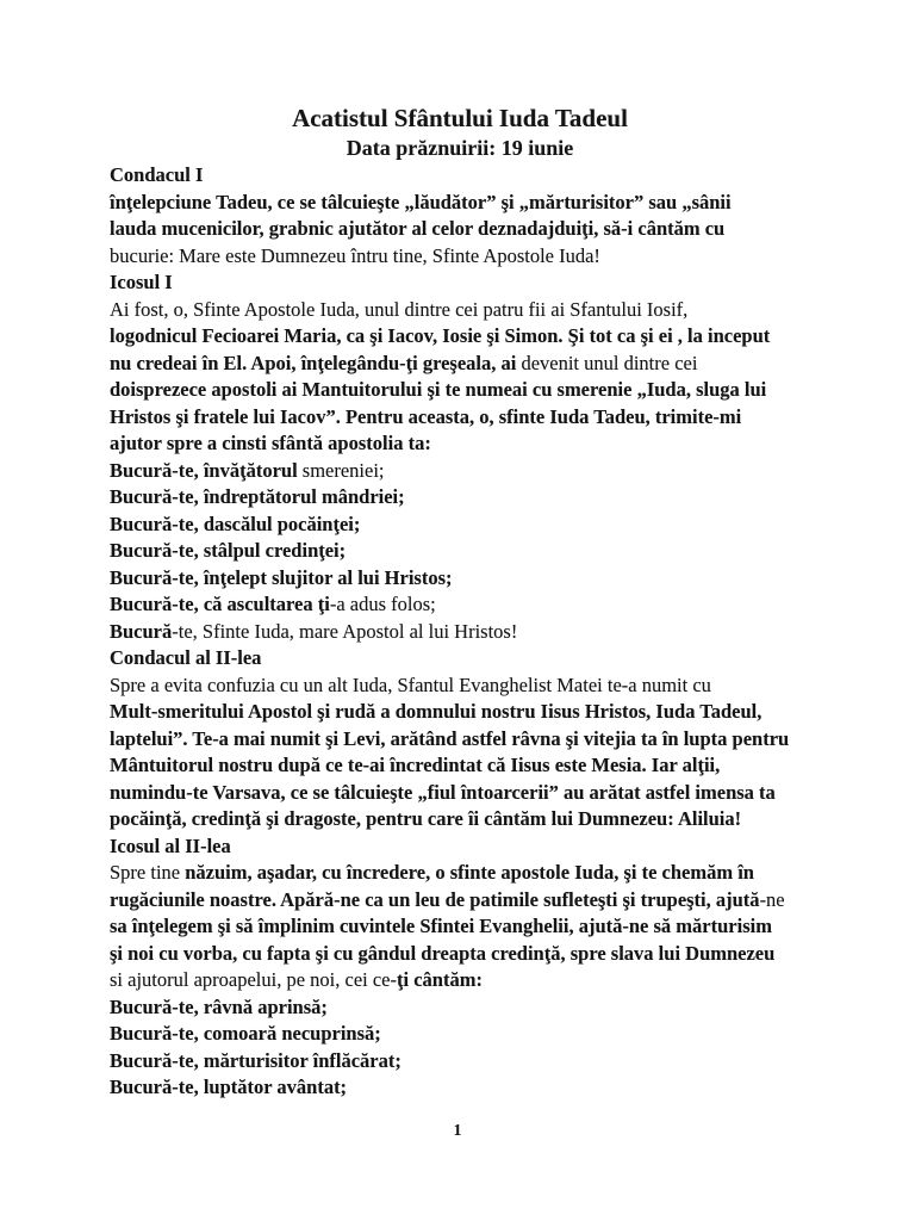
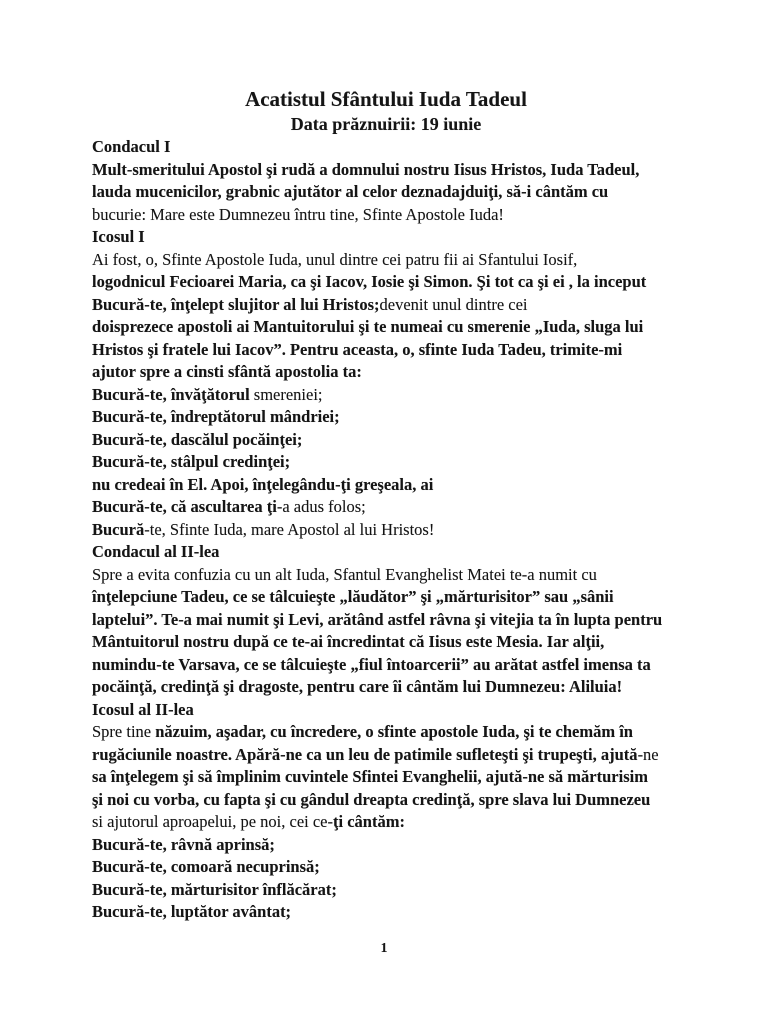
  Acatistul Sfântului Iuda Tadeul
  Data prăznuirii: 19 iunie
  Condacul I
- înţelepciune Tadeu, ce se tâlcuieşte „lăudător” şi „mărturisitor” sau „sânii
+ Mult-smeritului Apostol şi rudă a domnului nostru Iisus Hristos, Iuda Tadeul,
  lauda mucenicilor, grabnic ajutător al celor deznadajduiţi, să-i cântăm cu
  bucurie: Mare este Dumnezeu întru tine, Sfinte Apostole Iuda!
  Icosul I
  Ai fost, o, Sfinte Apostole Iuda, unul dintre cei patru fii ai Sfantului Iosif,
  logodnicul Fecioarei Maria, ca şi Iacov, Iosie şi Simon. Şi tot ca şi ei , la inceput
- nu credeai în El. Apoi, înţelegându-ţi greşeala, ai devenit unul dintre cei
+ Bucură-te, înţelept slujitor al lui Hristos;devenit unul dintre cei
  doisprezece apostoli ai Mantuitorului şi te numeai cu smerenie „Iuda, sluga lui
  Hristos şi fratele lui Iacov”. Pentru aceasta, o, sfinte Iuda Tadeu, trimite-mi
  ajutor spre a cinsti sfântă apostolia ta:
  Bucură-te, învăţătorul smereniei;
  Bucură-te, îndreptătorul mândriei;
  Bucură-te, dascălul pocăinţei;
  Bucură-te, stâlpul credinţei;
- Bucură-te, înţelept slujitor al lui Hristos;
+ nu credeai în El. Apoi, înţelegându-ţi greşeala, ai
  Bucură-te, că ascultarea ţi-a adus folos;
  Bucură-te, Sfinte Iuda, mare Apostol al lui Hristos!
  Condacul al II-lea
  Spre a evita confuzia cu un alt Iuda, Sfantul Evanghelist Matei te-a numit cu
- Mult-smeritului Apostol şi rudă a domnului nostru Iisus Hristos, Iuda Tadeul,
+ înţelepciune Tadeu, ce se tâlcuieşte „lăudător” şi „mărturisitor” sau „sânii
  laptelui”. Te-a mai numit şi Levi, arătând astfel râvna şi vitejia ta în lupta pentru
  Mântuitorul nostru după ce te-ai încredintat că Iisus este Mesia. Iar alţii,
  numindu-te Varsava, ce se tâlcuieşte „fiul întoarcerii” au arătat astfel imensa ta
  pocăinţă, credinţă şi dragoste, pentru care îi cântăm lui Dumnezeu: Aliluia!
  Icosul al II-lea
  Spre tine năzuim, aşadar, cu încredere, o sfinte apostole Iuda, şi te chemăm în
  rugăciunile noastre. Apără-ne ca un leu de patimile sufleteşti şi trupeşti, ajută-ne
  sa înţelegem şi să împlinim cuvintele Sfintei Evanghelii, ajută-ne să mărturisim
  şi noi cu vorba, cu fapta şi cu gândul dreapta credinţă, spre slava lui Dumnezeu
  si ajutorul aproapelui, pe noi, cei ce-ţi cântăm:
  Bucură-te, râvnă aprinsă;
  Bucură-te, comoară necuprinsă;
  Bucură-te, mărturisitor înflăcărat;
  Bucură-te, luptător avântat;
  1
